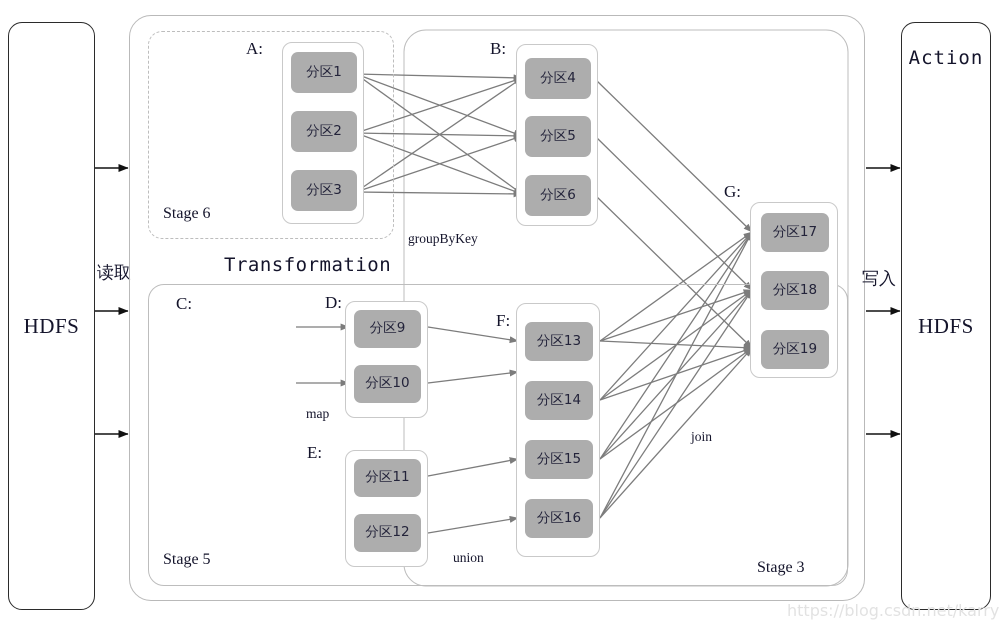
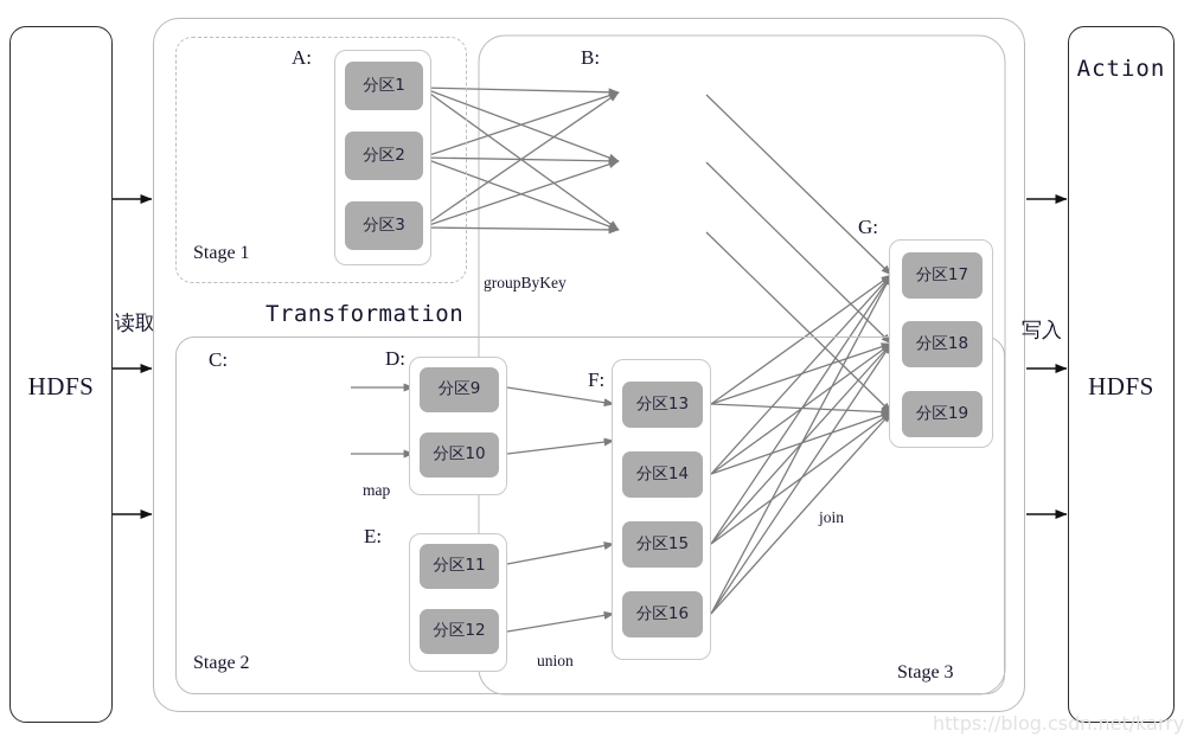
  HDFS
  读取
  Transformation
- Stage 6
+ Stage 1
- Stage 5
+ Stage 2
  Stage 3
  A:
  分区1
  分区2
  分区3
  B:
- 分区4
- 分区5
- 分区6
  groupByKey
  C:
  D:
  分区9
  分区10
  map
  E:
  分区11
  分区12
  union
  F:
  分区13
  分区14
  分区15
  分区16
  G:
  分区17
  分区18
  分区19
  join
  写入
  Action
  HDFS
  https://blog.csdn.net/karry
